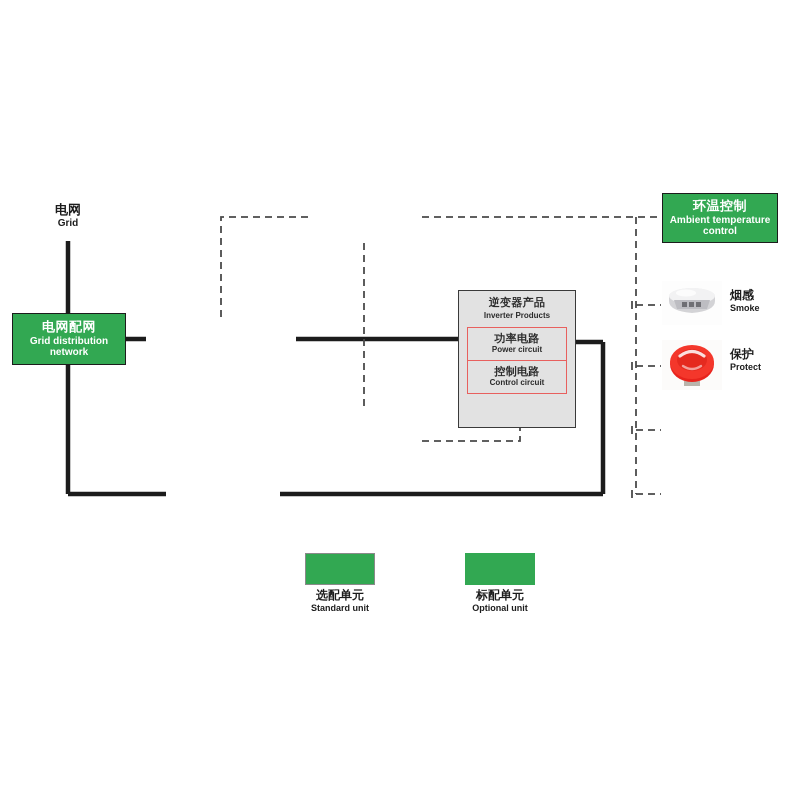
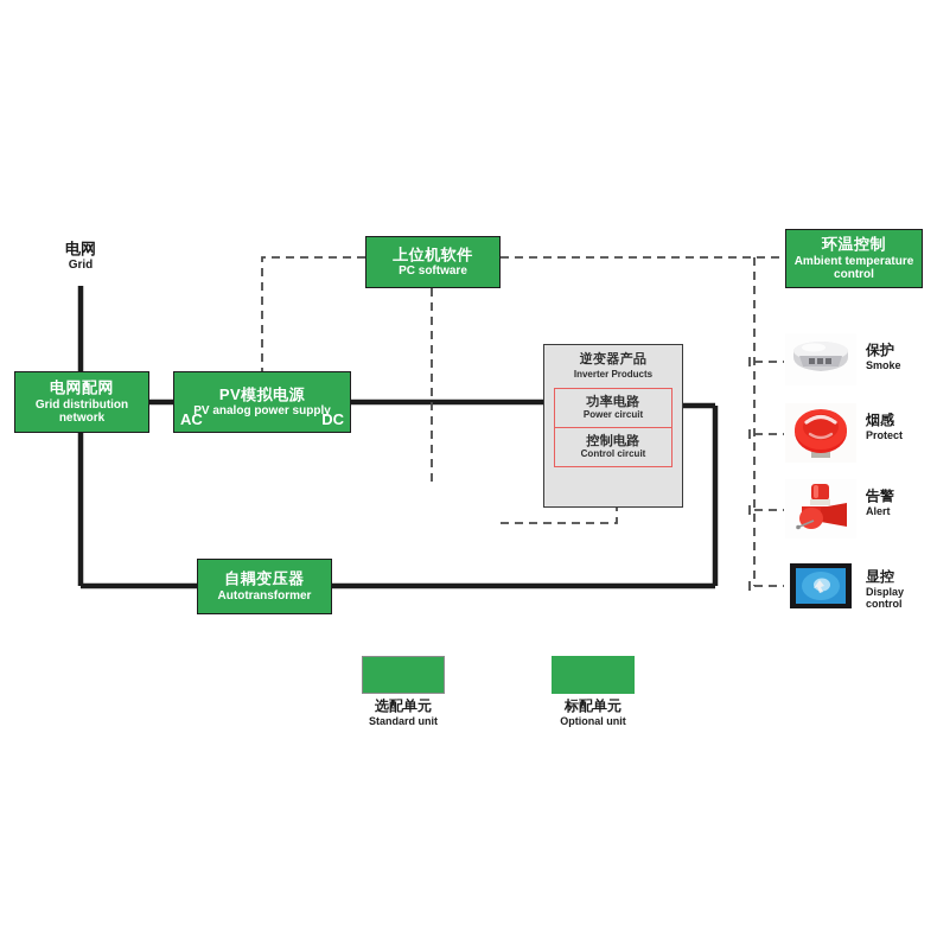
  电网
  Grid
  电网配网
  Grid distribution network
+ PV模拟电源
+ PV analog power supply
+ AC
+ DC
+ 上位机软件
+ PC software
+ 自耦变压器
+ Autotransformer
  环温控制
  Ambient temperature control
  逆变器产品
  Inverter Products
  功率电路
  Power circuit
  控制电路
  Control circuit
- 烟感
+ 保护
  Smoke
- 保护
+ 烟感
  Protect
+ 告警
+ Alert
+ 显控
+ Display control
  选配单元
  Standard unit
  标配单元
  Optional unit
